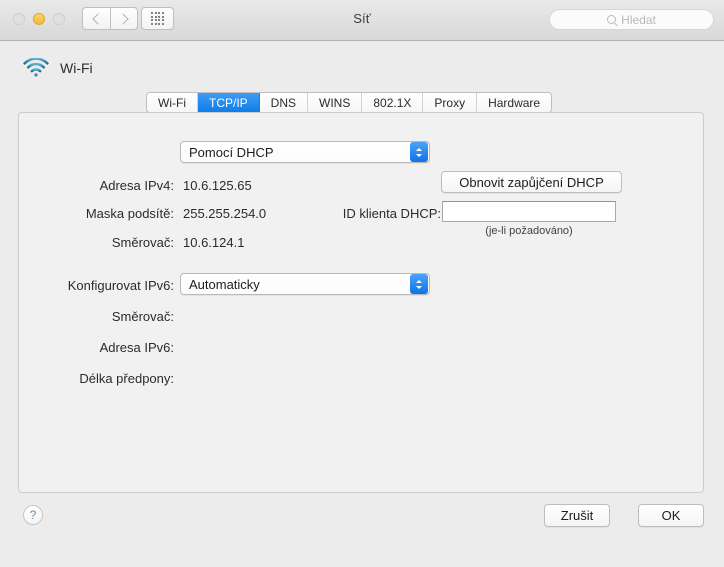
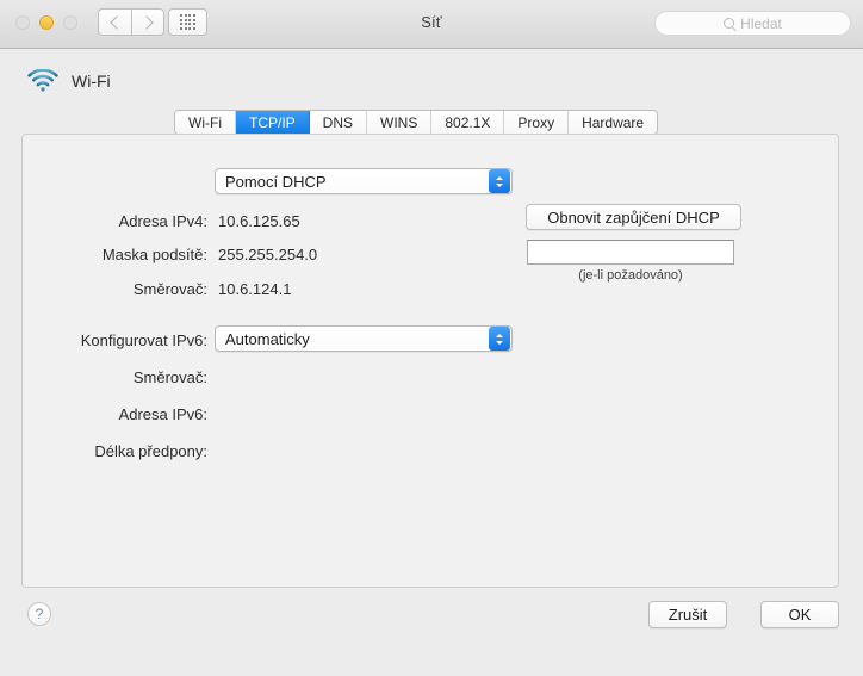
  Síť
  Hledat
  Wi-Fi
  Wi-Fi
  TCP/IP
  DNS
  WINS
  802.1X
  Proxy
  Hardware
  Pomocí DHCP
  Adresa IPv4:
  10.6.125.65
  Maska podsítě:
  255.255.254.0
  Směrovač:
  10.6.124.1
  Obnovit zapůjčení DHCP
- ID klienta DHCP:
  (je-li požadováno)
  Konfigurovat IPv6:
  Automaticky
  Směrovač:
  Adresa IPv6:
  Délka předpony:
  ?
  Zrušit
  OK
